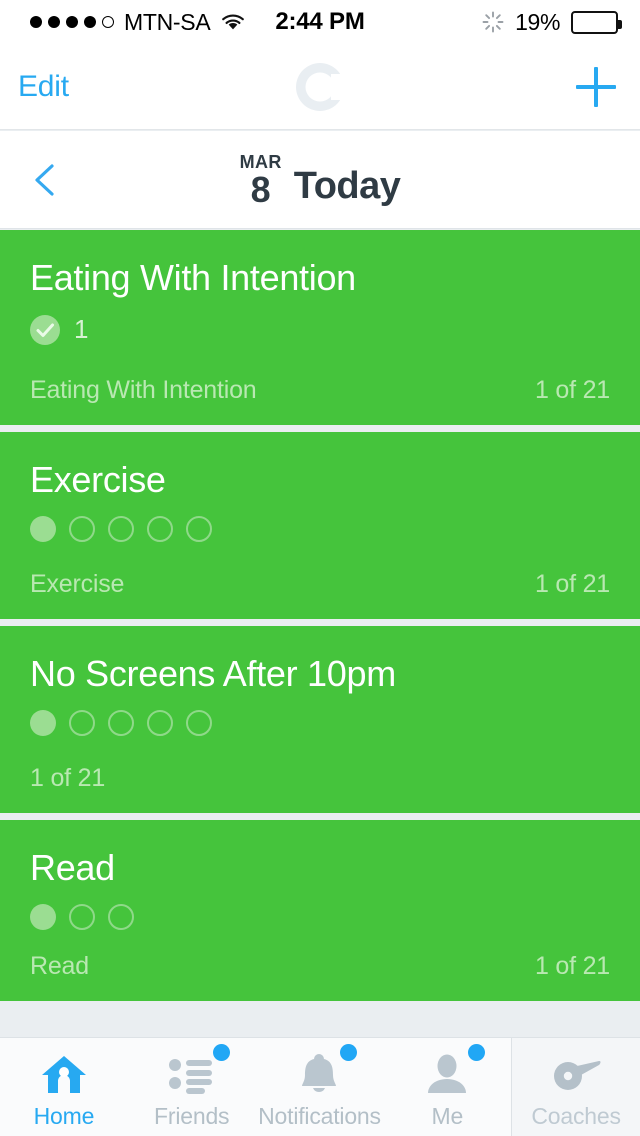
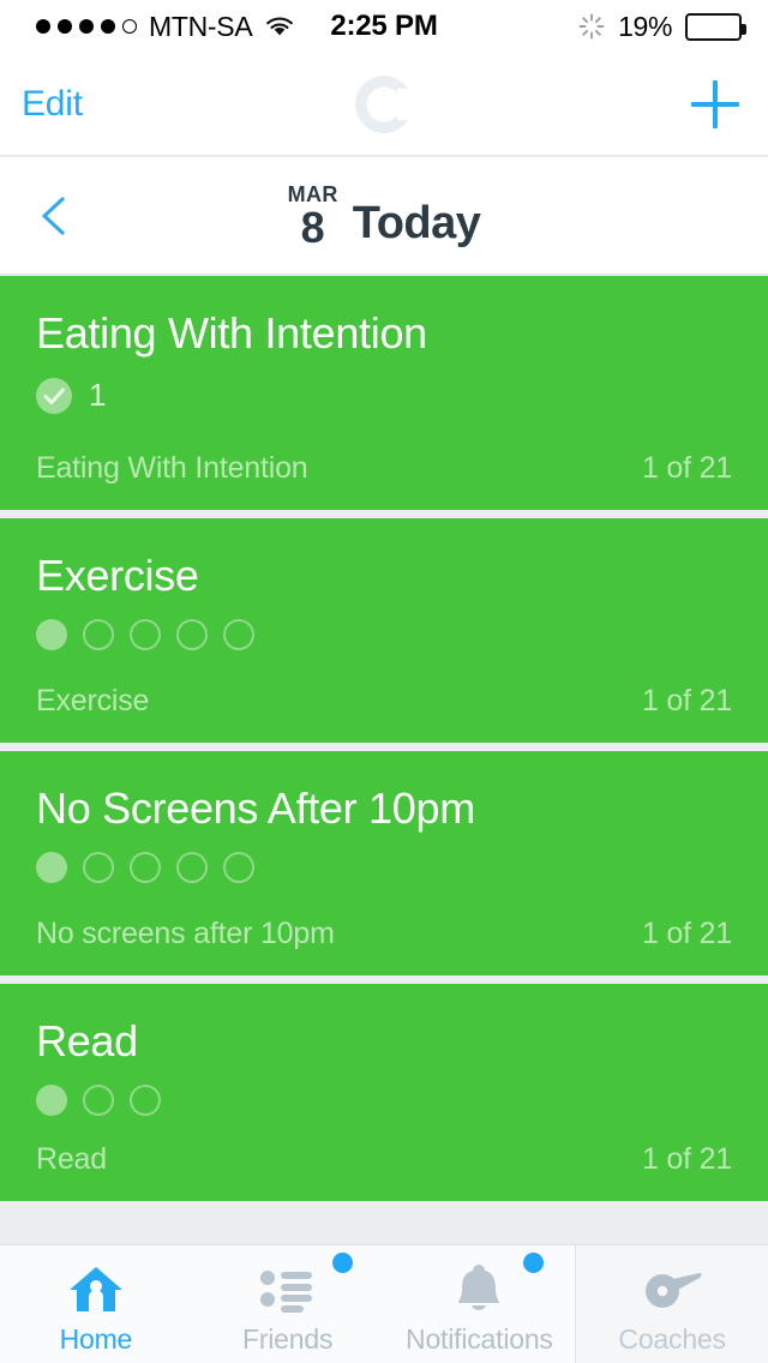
  MTN-SA
- 2:44 PM
+ 2:25 PM
  19%
  Edit
  MAR
  8
  Today
  Eating With Intention
  1
  Eating With Intention
  1 of 21
  Exercise
  Exercise
  1 of 21
  No Screens After 10pm
+ No screens after 10pm
  1 of 21
  Read
  Read
  1 of 21
  Home
  Friends
  Notifications
- Me
  Coaches
